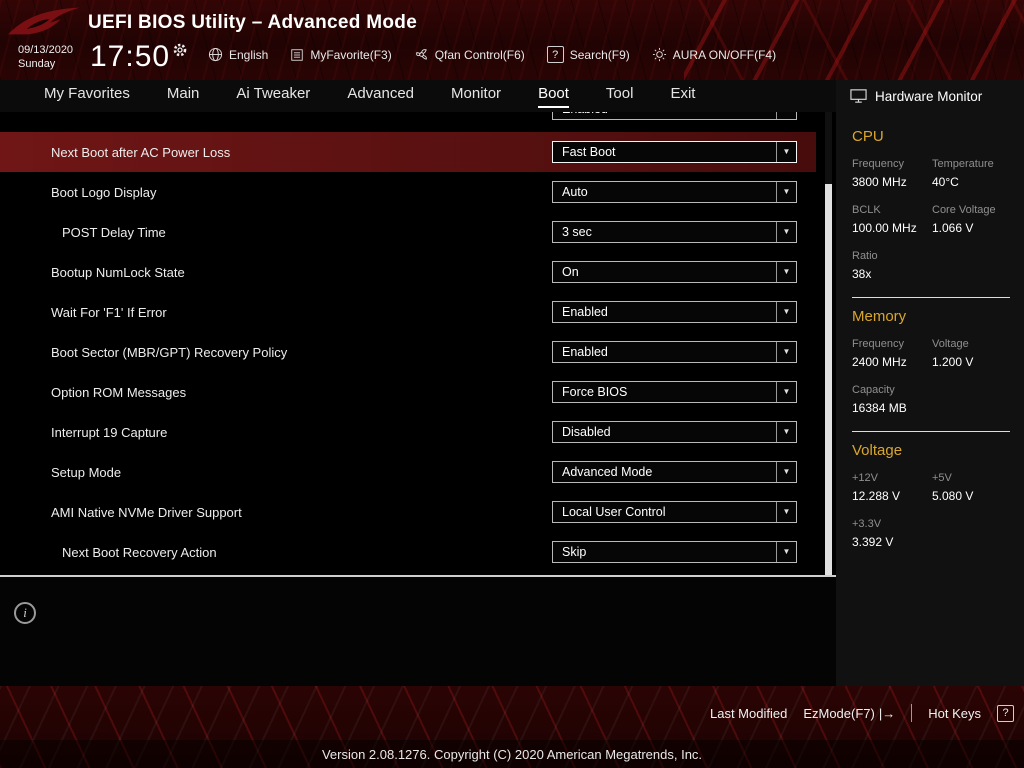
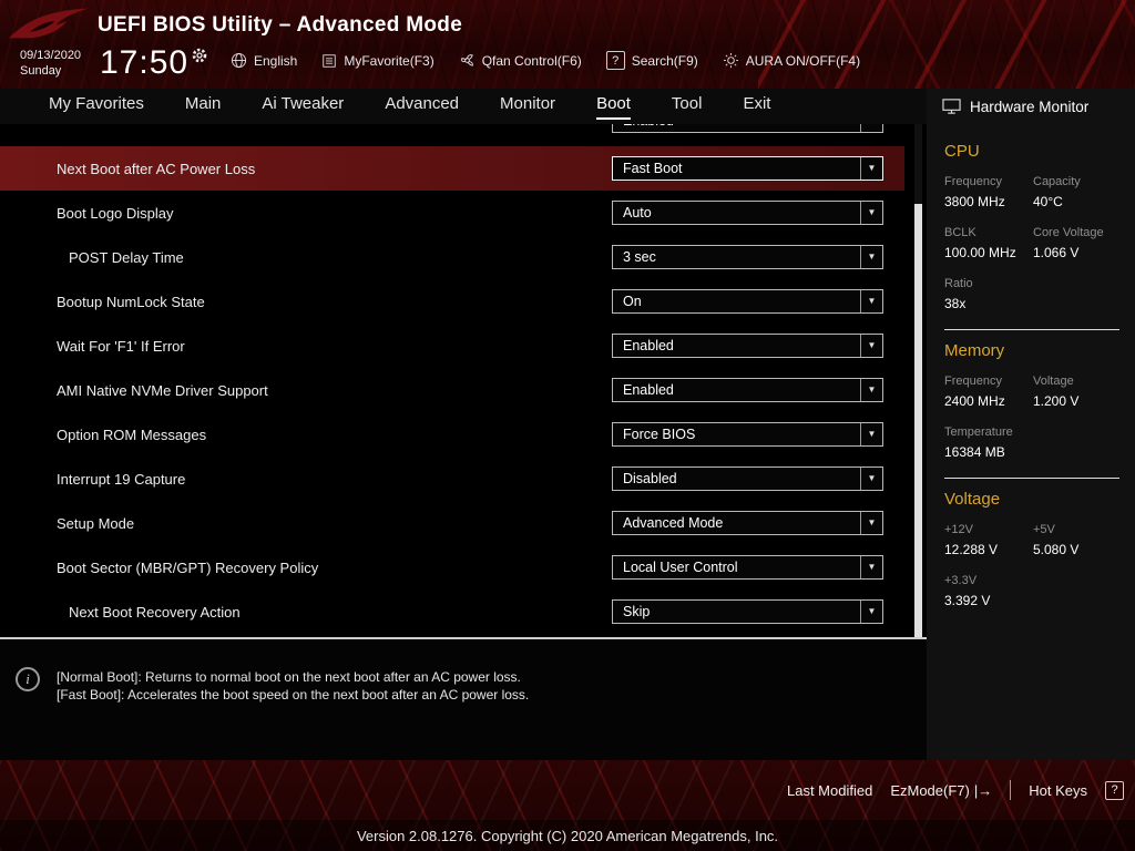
  UEFI BIOS Utility – Advanced Mode
  09/13/2020
  Sunday
  17:50
  English
  MyFavorite(F3)
  Qfan Control(F6)
  ?
  Search(F9)
  AURA ON/OFF(F4)
  My Favorites
  Main
  Ai Tweaker
  Advanced
  Monitor
  Boot
  Tool
  Exit
  Next Boot after AC Power Loss
  Fast Boot
  ▼
  Boot Logo Display
  Auto
  ▼
  POST Delay Time
  3 sec
  ▼
  Bootup NumLock State
  On
  ▼
  Wait For 'F1' If Error
  Enabled
  ▼
- Boot Sector (MBR/GPT) Recovery Policy
+ AMI Native NVMe Driver Support
  Enabled
  ▼
  Option ROM Messages
  Force BIOS
  ▼
  Interrupt 19 Capture
  Disabled
  ▼
  Setup Mode
  Advanced Mode
  ▼
- AMI Native NVMe Driver Support
+ Boot Sector (MBR/GPT) Recovery Policy
  Local User Control
  ▼
  Next Boot Recovery Action
  Skip
  ▼
  i
+ [Normal Boot]: Returns to normal boot on the next boot after an AC power loss.
+ [Fast Boot]: Accelerates the boot speed on the next boot after an AC power loss.
  Hardware Monitor
  CPU
  Frequency
  3800 MHz
- Temperature
+ Capacity
  40°C
  BCLK
  100.00 MHz
  Core Voltage
  1.066 V
  Ratio
  38x
  Memory
  Frequency
  2400 MHz
  Voltage
  1.200 V
- Capacity
+ Temperature
  16384 MB
  Voltage
  +12V
  12.288 V
  +5V
  5.080 V
  +3.3V
  3.392 V
  Last Modified
  EzMode(F7)
  |→
  Hot Keys
  ?
  Version 2.08.1276. Copyright (C) 2020 American Megatrends, Inc.
